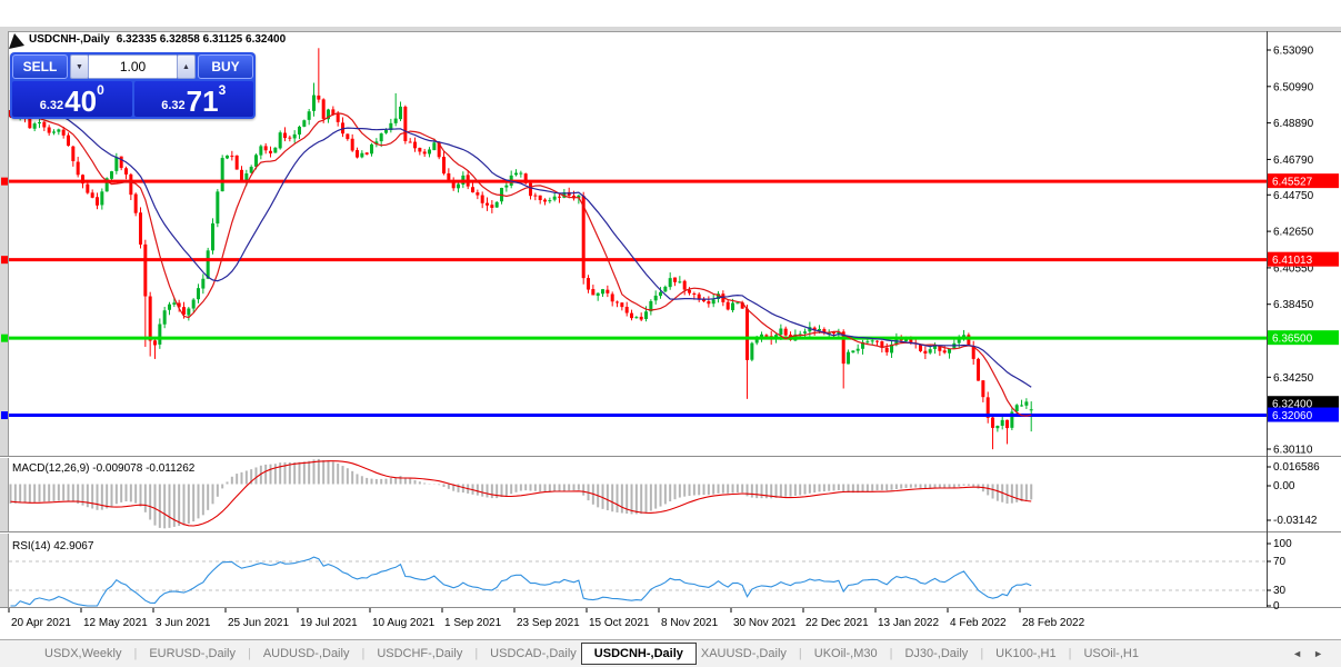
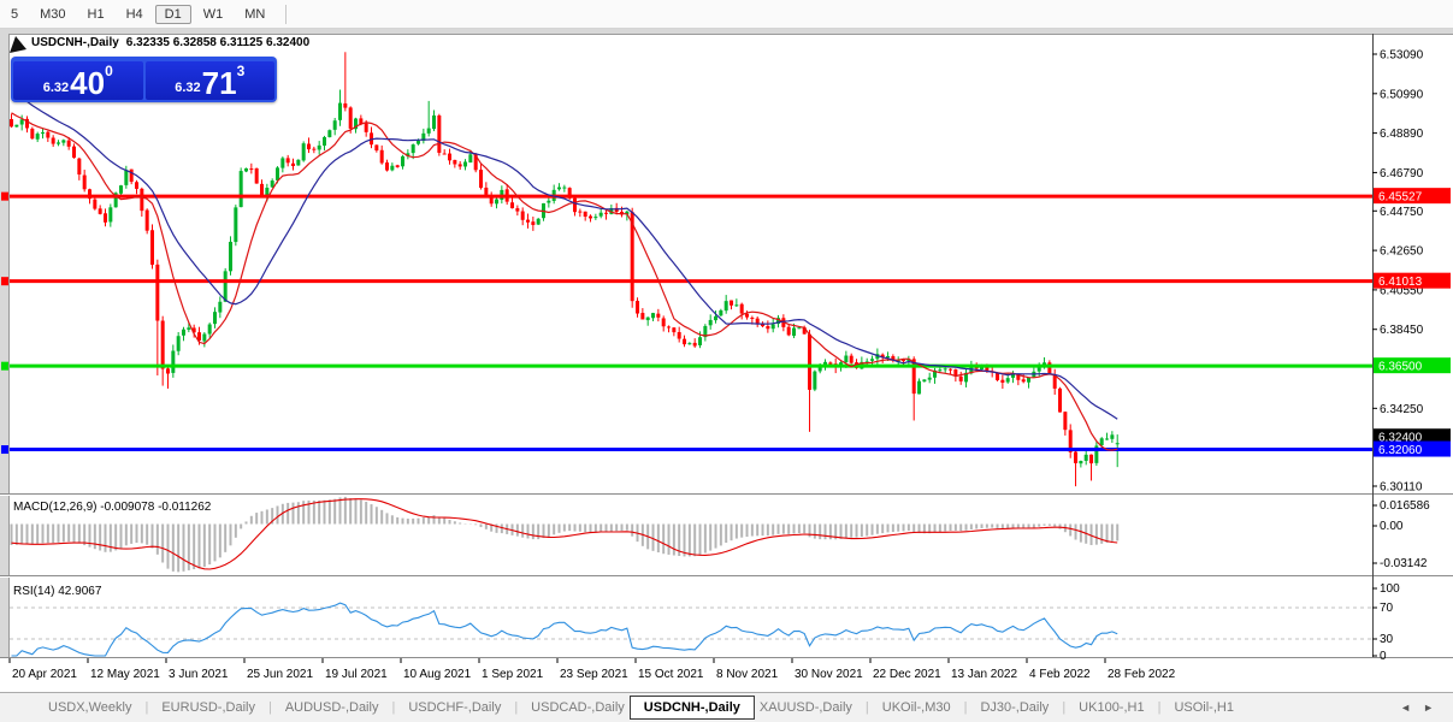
+ 5
+ M30
+ H1
+ H4
+ D1
+ W1
+ MN
  6.53090
  6.50990
  6.48890
  6.46790
  6.44750
  6.42650
  6.40550
  6.38450
  6.34250
  6.30110
  6.32400
  6.45527
  6.41013
  6.36500
  6.32060
  0.016586
  0.00
  -0.03142
  100
  70
  30
  0
  MACD(12,26,9) -0.009078 -0.011262
  RSI(14) 42.9067
  20 Apr 2021
  12 May 2021
  3 Jun 2021
  25 Jun 2021
  19 Jul 2021
  10 Aug 2021
  1 Sep 2021
  23 Sep 2021
  15 Oct 2021
  8 Nov 2021
  30 Nov 2021
  22 Dec 2021
  13 Jan 2022
  4 Feb 2022
  28 Feb 2022
  USDCNH-,Daily 6.32335 6.32858 6.31125 6.32400
- SELL
- 1.00
- BUY
  6.32
  40
  0
  6.32
  71
  3
  USDX,Weekly
  |
  EURUSD-,Daily
  |
  AUDUSD-,Daily
  |
  USDCHF-,Daily
  |
  USDCAD-,Daily
  USDCNH-,Daily
  XAUUSD-,Daily
  |
  UKOil-,M30
  |
  DJ30-,Daily
  |
  UK100-,H1
  |
  USOil-,H1
  ◄
  ►
